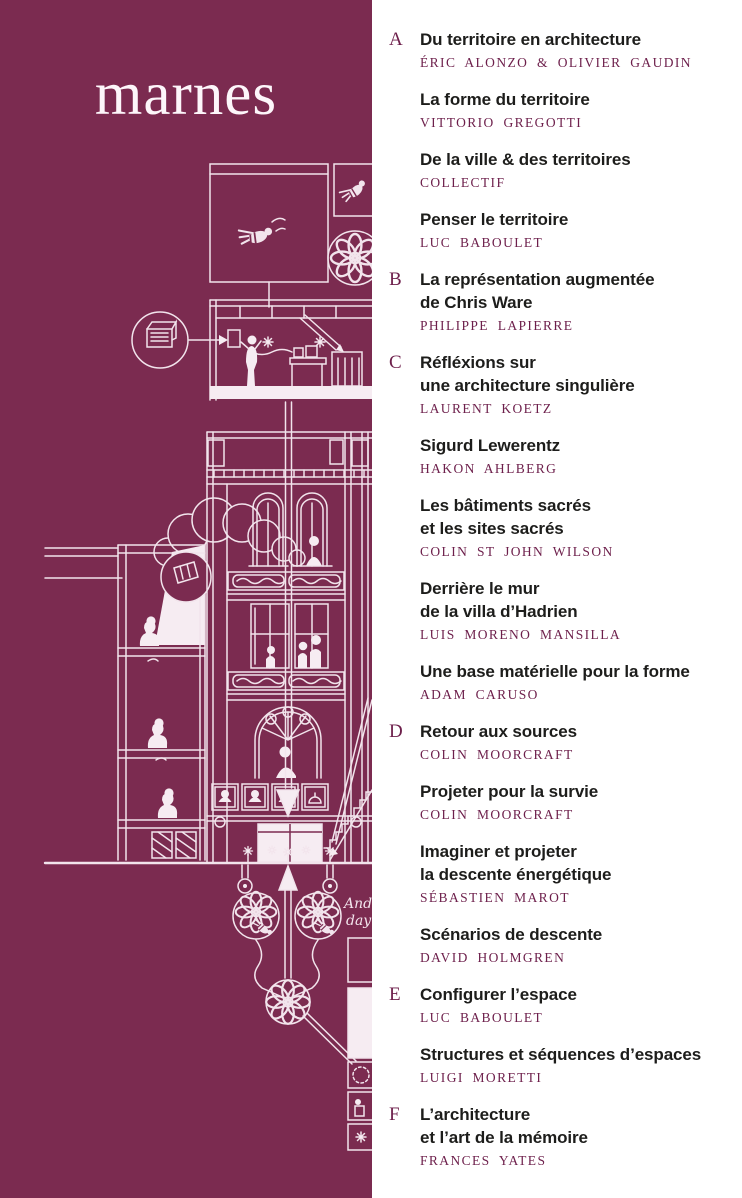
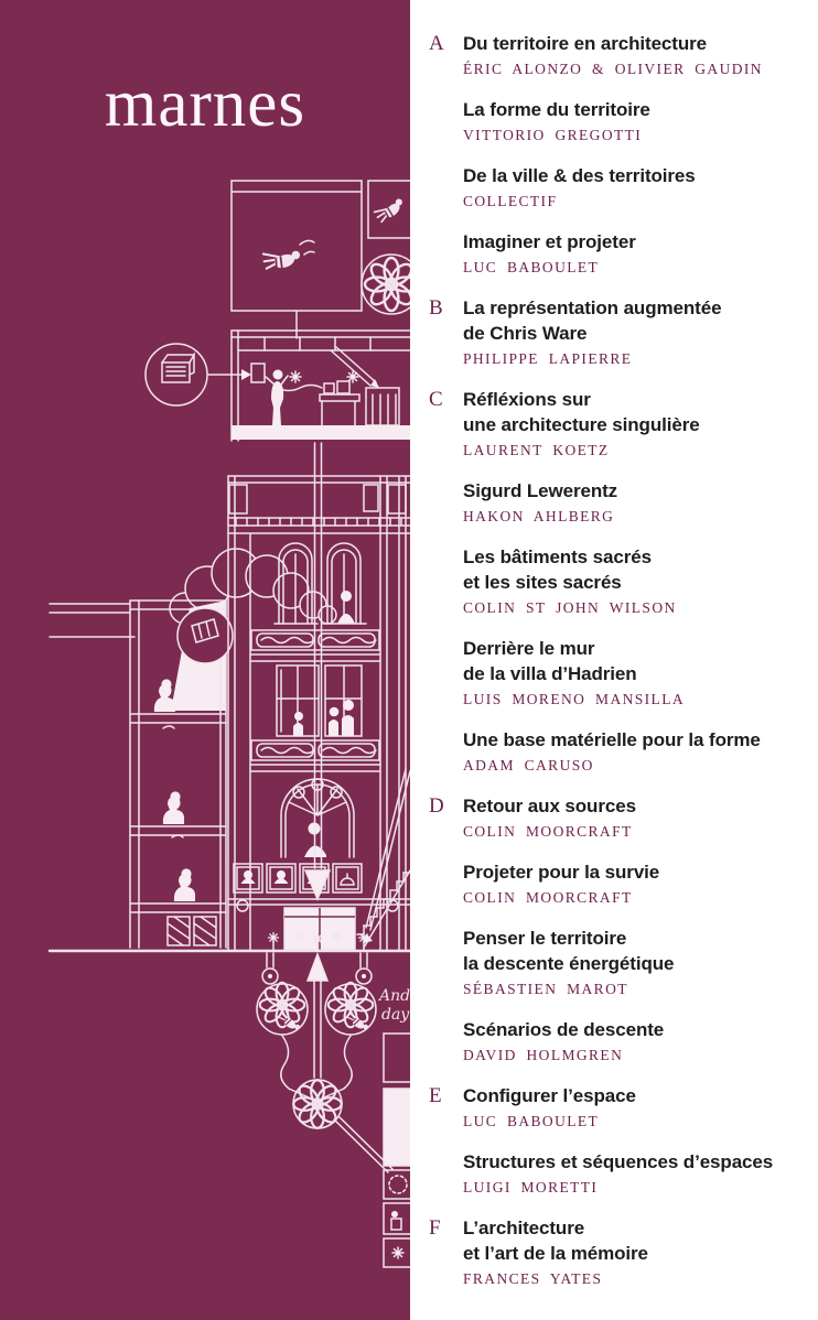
  And
  day
  marnes
  A
  Du territoire en architecture
  ÉRIC ALONZO & OLIVIER GAUDIN
  La forme du territoire
  VITTORIO GREGOTTI
  De la ville & des territoires
  COLLECTIF
- Penser le territoire
+ Imaginer et projeter
  LUC BABOULET
  B
  La représentation augmentée
  de Chris Ware
  PHILIPPE LAPIERRE
  C
  Réfléxions sur
  une architecture singulière
  LAURENT KOETZ
  Sigurd Lewerentz
  HAKON AHLBERG
  Les bâtiments sacrés
  et les sites sacrés
  COLIN ST JOHN WILSON
  Derrière le mur
  de la villa d’Hadrien
  LUIS MORENO MANSILLA
  Une base matérielle pour la forme
  ADAM CARUSO
  D
  Retour aux sources
  COLIN MOORCRAFT
  Projeter pour la survie
  COLIN MOORCRAFT
- Imaginer et projeter
+ Penser le territoire
  la descente énergétique
  SÉBASTIEN MAROT
  Scénarios de descente
  DAVID HOLMGREN
  E
  Configurer l’espace
  LUC BABOULET
  Structures et séquences d’espaces
  LUIGI MORETTI
  F
  L’architecture
  et l’art de la mémoire
  FRANCES YATES
